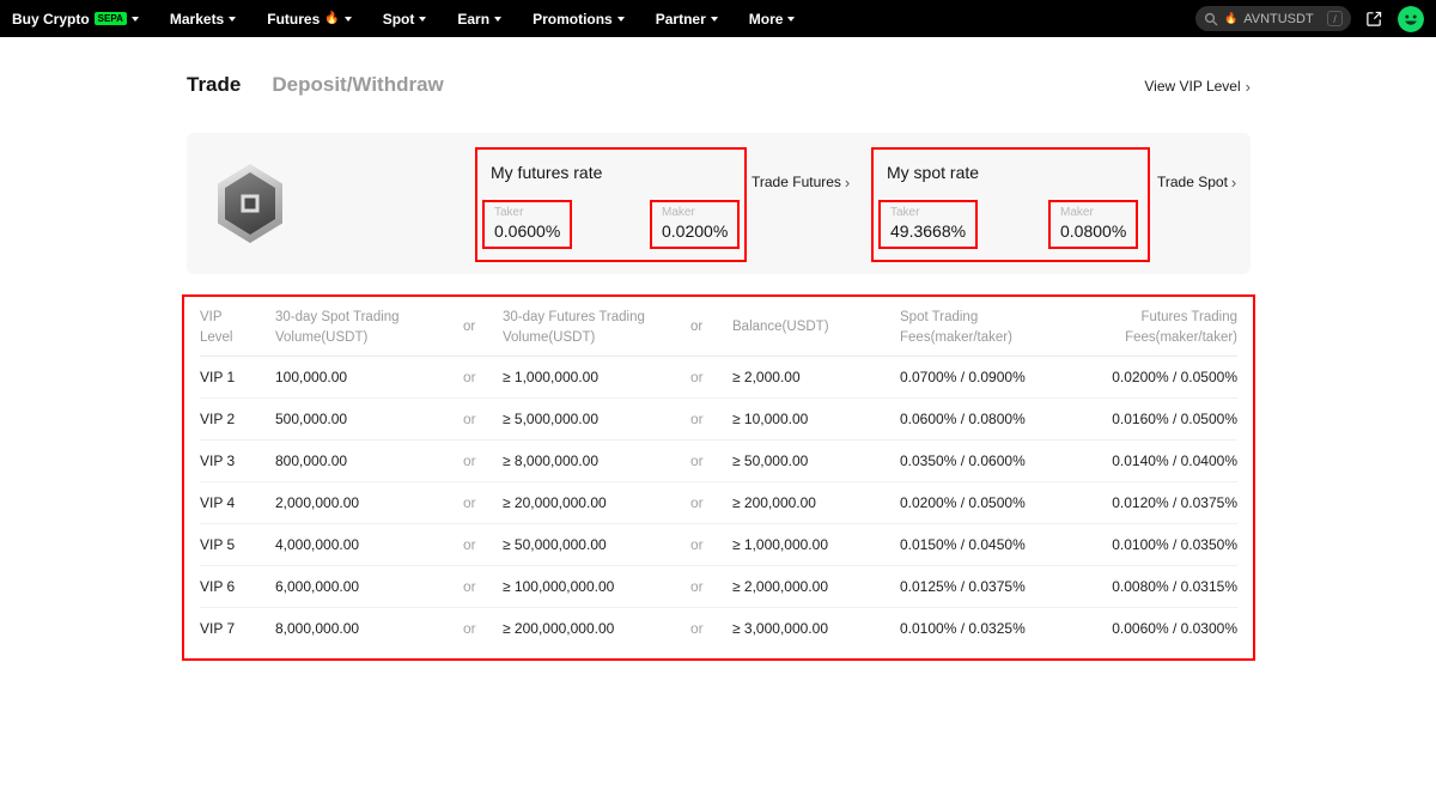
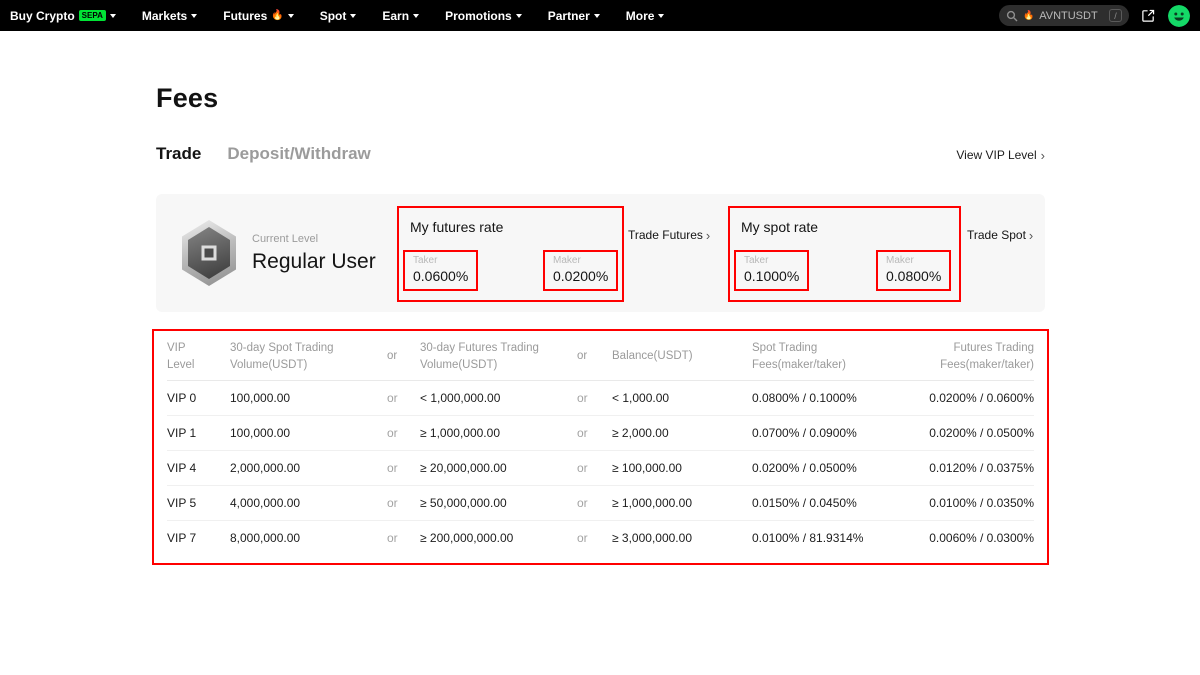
  Buy Crypto
  SEPA
  Markets
  Futures
  🔥
  Spot
  Earn
  Promotions
  Partner
  More
  🔥
  AVNTUSDT
  /
+ Fees
  Trade
  Deposit/Withdraw
  View VIP Level
  ›
+ Current Level
+ Regular User
  My futures rate
  Taker
  0.0600%
  Maker
  0.0200%
  Trade Futures
  ›
  My spot rate
  Taker
- 49.3668%
+ 0.1000%
  Maker
  0.0800%
  Trade Spot
  ›
  VIP Level	30-day Spot Trading Volume(USDT)	or	30-day Futures Trading Volume(USDT)	or	Balance(USDT)	Spot Trading Fees(maker/taker)	Futures Trading Fees(maker/taker)
+ VIP 0	100,000.00	or	< 1,000,000.00	or	< 1,000.00	0.0800% / 0.1000%	0.0200% / 0.0600%
  VIP 1	100,000.00	or	≥ 1,000,000.00	or	≥ 2,000.00	0.0700% / 0.0900%	0.0200% / 0.0500%
- VIP 2	500,000.00	or	≥ 5,000,000.00	or	≥ 10,000.00	0.0600% / 0.0800%	0.0160% / 0.0500%
- VIP 3	800,000.00	or	≥ 8,000,000.00	or	≥ 50,000.00	0.0350% / 0.0600%	0.0140% / 0.0400%
- VIP 4	2,000,000.00	or	≥ 20,000,000.00	or	≥ 200,000.00	0.0200% / 0.0500%	0.0120% / 0.0375%
+ VIP 4	2,000,000.00	or	≥ 20,000,000.00	or	≥ 100,000.00	0.0200% / 0.0500%	0.0120% / 0.0375%
  VIP 5	4,000,000.00	or	≥ 50,000,000.00	or	≥ 1,000,000.00	0.0150% / 0.0450%	0.0100% / 0.0350%
- VIP 6	6,000,000.00	or	≥ 100,000,000.00	or	≥ 2,000,000.00	0.0125% / 0.0375%	0.0080% / 0.0315%
- VIP 7	8,000,000.00	or	≥ 200,000,000.00	or	≥ 3,000,000.00	0.0100% / 0.0325%	0.0060% / 0.0300%
+ VIP 7	8,000,000.00	or	≥ 200,000,000.00	or	≥ 3,000,000.00	0.0100% / 81.9314%	0.0060% / 0.0300%
